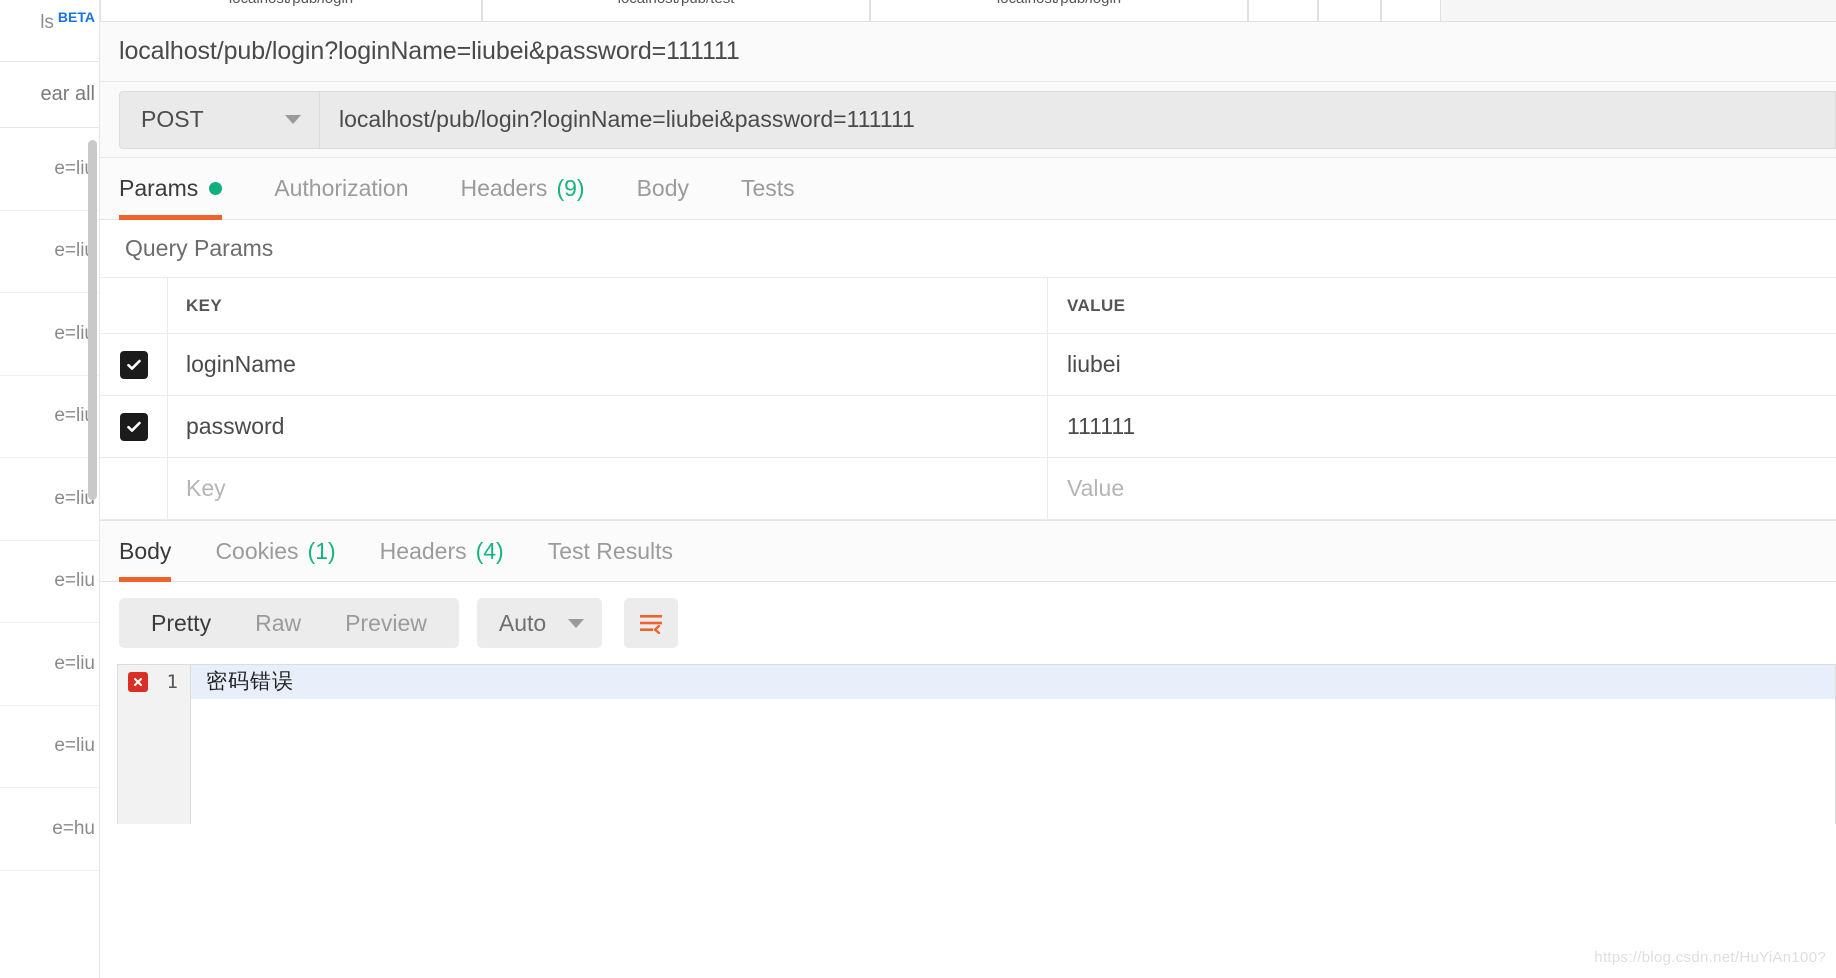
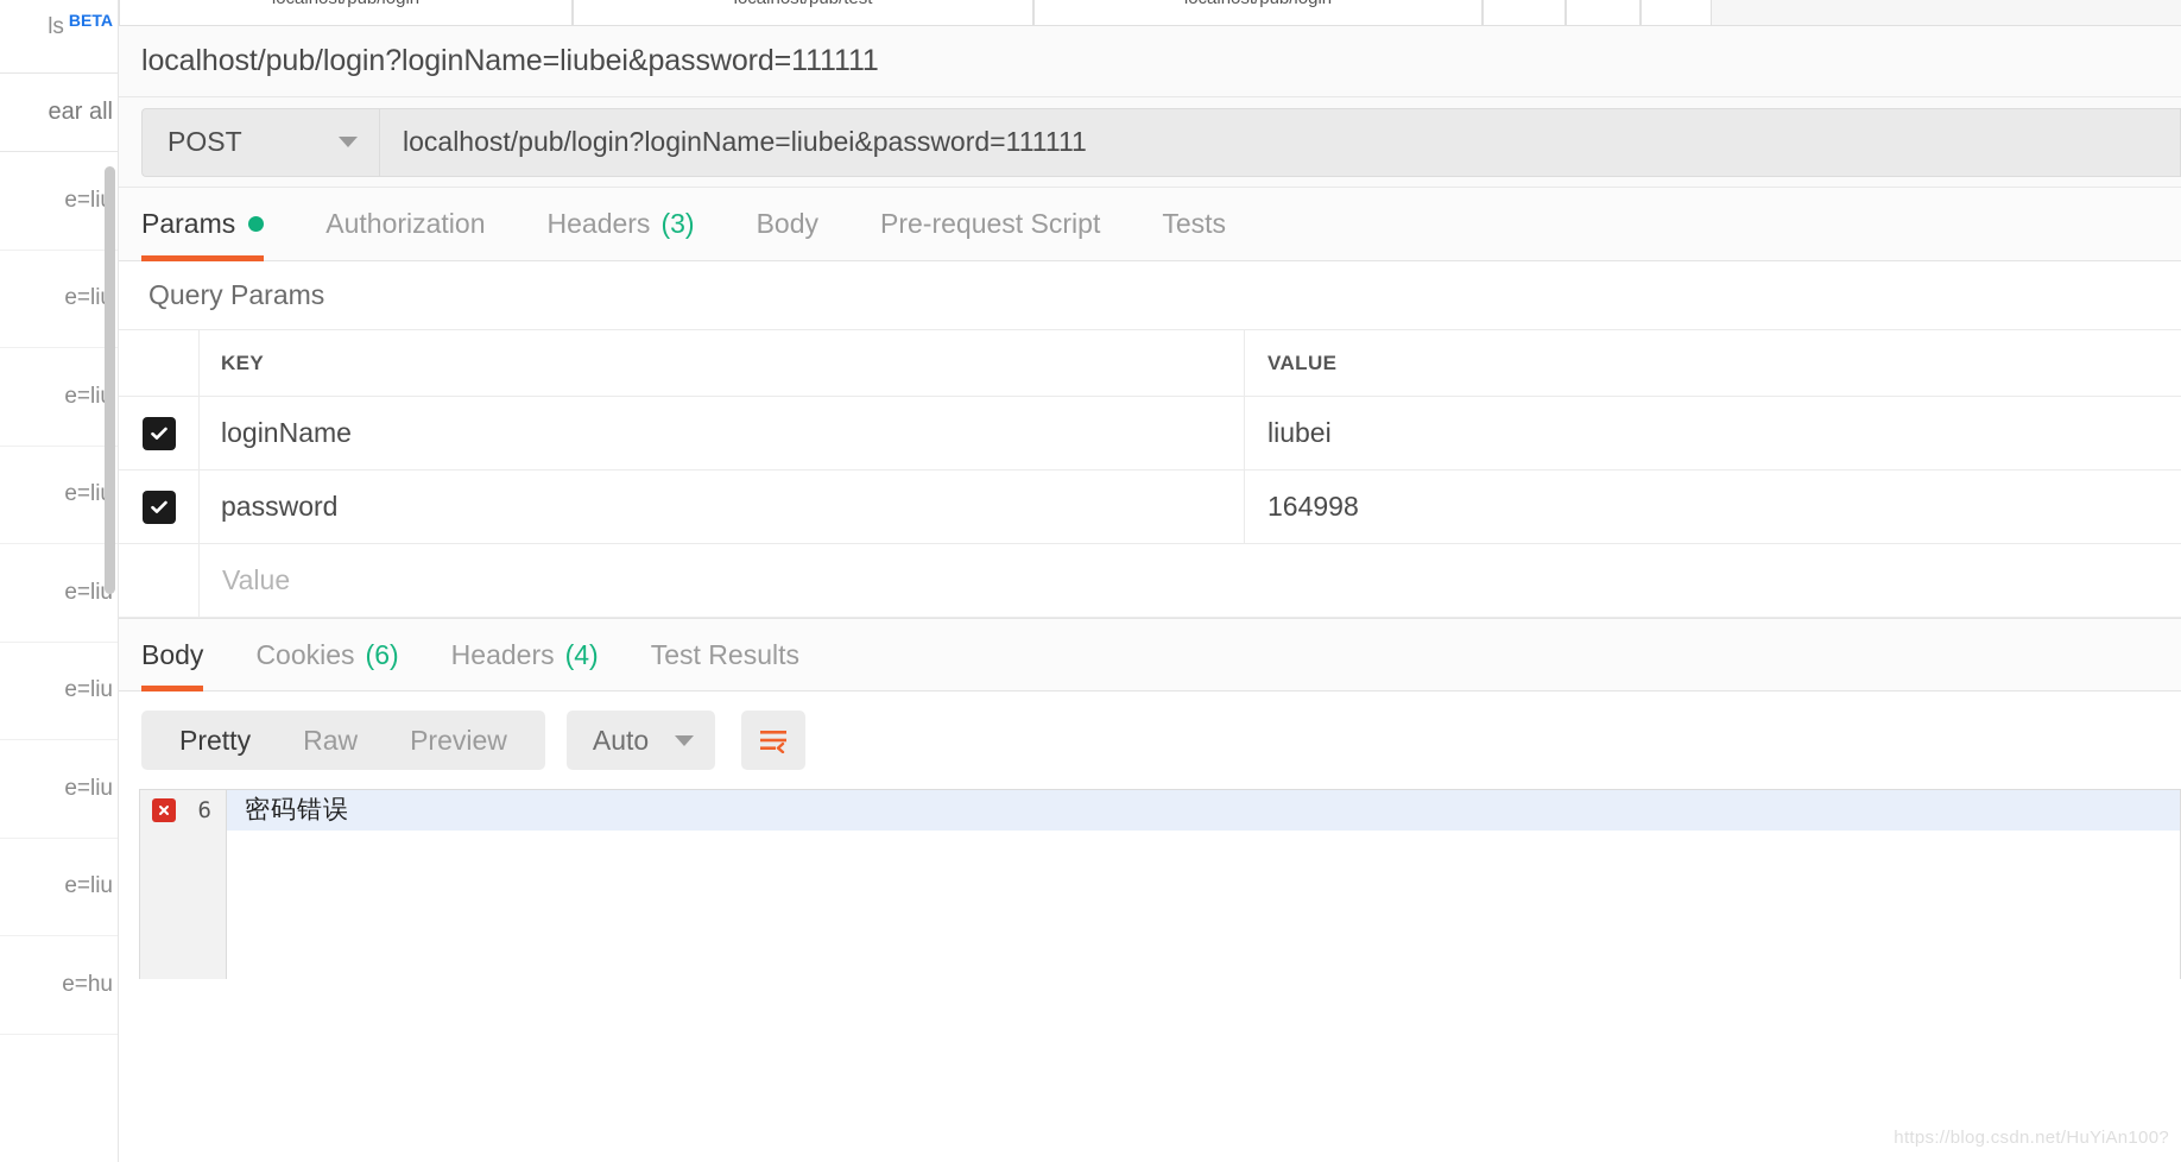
  ls
  BETA
  ear all
  e=li
  e=li
  e=li
  e=li
  e=li
  e=liu
  e=liu
  e=liu
  e=hu
  localhost/pub/login?loginName=liubei&password=111111
  POST
  localhost/pub/login?loginName=liubei&password=111111
  Params
  Authorization
  Headers
- (9)
+ (3)
  Body
+ Pre-request Script
  Tests
  Query Params
  KEY
  VALUE
  loginName
  liubei
  password
- 111111
+ 164998
- Key
  Value
  Body
  Cookies
- (1)
+ (6)
  Headers
  (4)
  Test Results
  Pretty
  Raw
  Preview
  Auto
- 1
+ 6
  密码错误
  https://blog.csdn.net/HuYiAn100?
